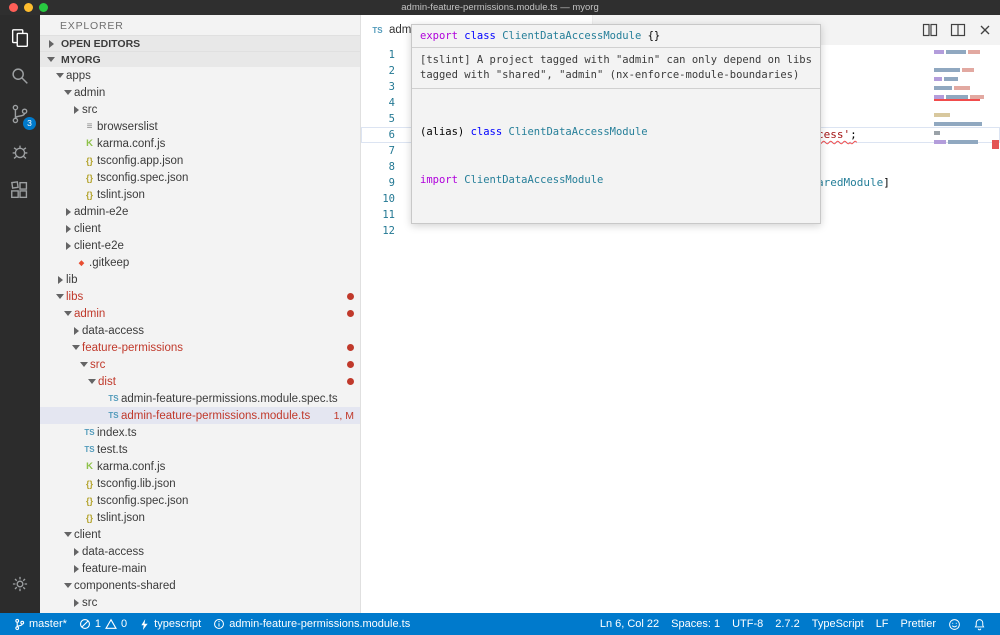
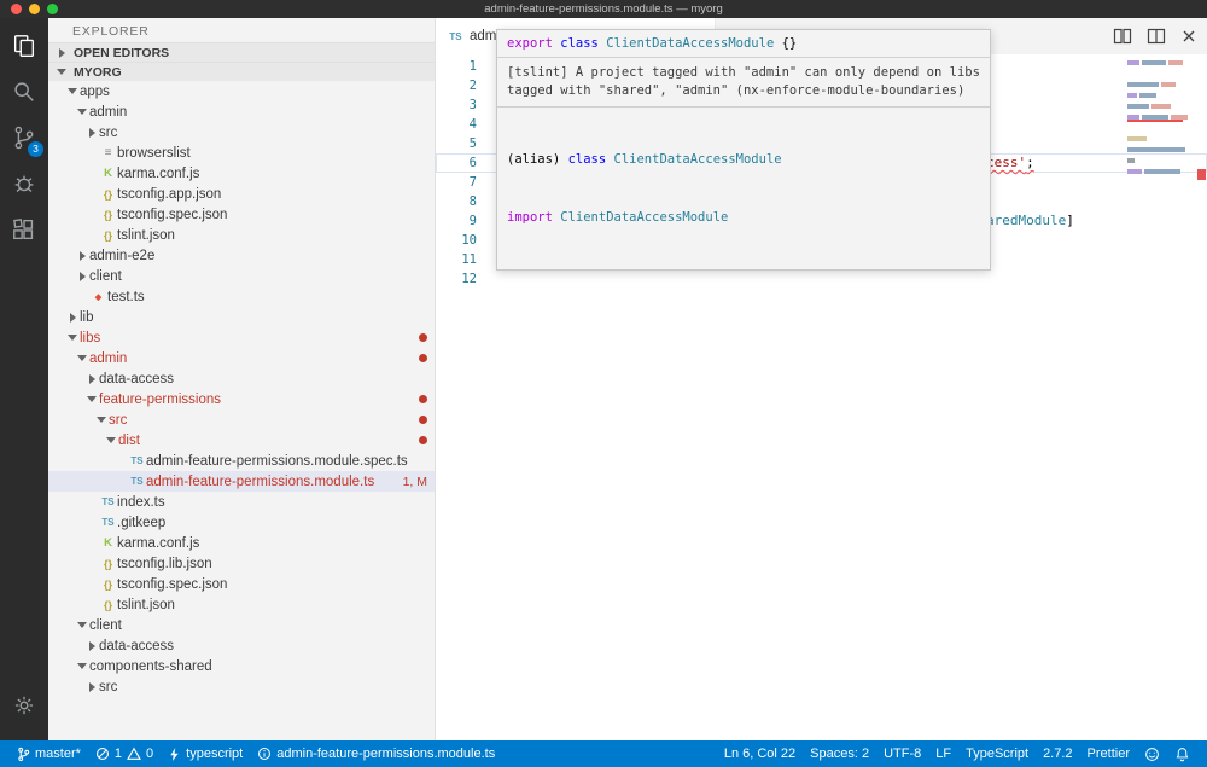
  admin-feature-permissions.module.ts — myorg
  3
  EXPLORER
  OPEN EDITORS
  MYORG
  apps
  admin
  src
  ≡
  browserslist
  K
  karma.conf.js
  {}
  tsconfig.app.json
  {}
  tsconfig.spec.json
  {}
  tslint.json
  admin-e2e
  client
- client-e2e
- .gitkeep
+ test.ts
  lib
  libs
  admin
  data-access
  feature-permissions
  src
  dist
  TS
  admin-feature-permissions.module.spec.ts
  TS
  admin-feature-permissions.module.ts
  1, M
  TS
  index.ts
  TS
- test.ts
+ .gitkeep
  K
  karma.conf.js
  {}
  tsconfig.lib.json
  {}
  tsconfig.spec.json
  {}
  tslint.json
  client
  data-access
- feature-main
  components-shared
  src
  TS
  1
  2
  3
  4
  5
  6
  7
  8
  9
  10
  11
  12
  export class ClientDataAccessModule {}
  [tslint] A project tagged with "admin" can only depend on libs
  tagged with "shared", "admin" (nx-enforce-module-boundaries)
  (alias) class ClientDataAccessModule
  import ClientDataAccessModule
  master*
  1
  0
  typescript
  admin-feature-permissions.module.ts
  Ln 6, Col 22
- Spaces: 1
+ Spaces: 2
  UTF-8
- 2.7.2
+ LF
  TypeScript
- LF
+ 2.7.2
  Prettier
